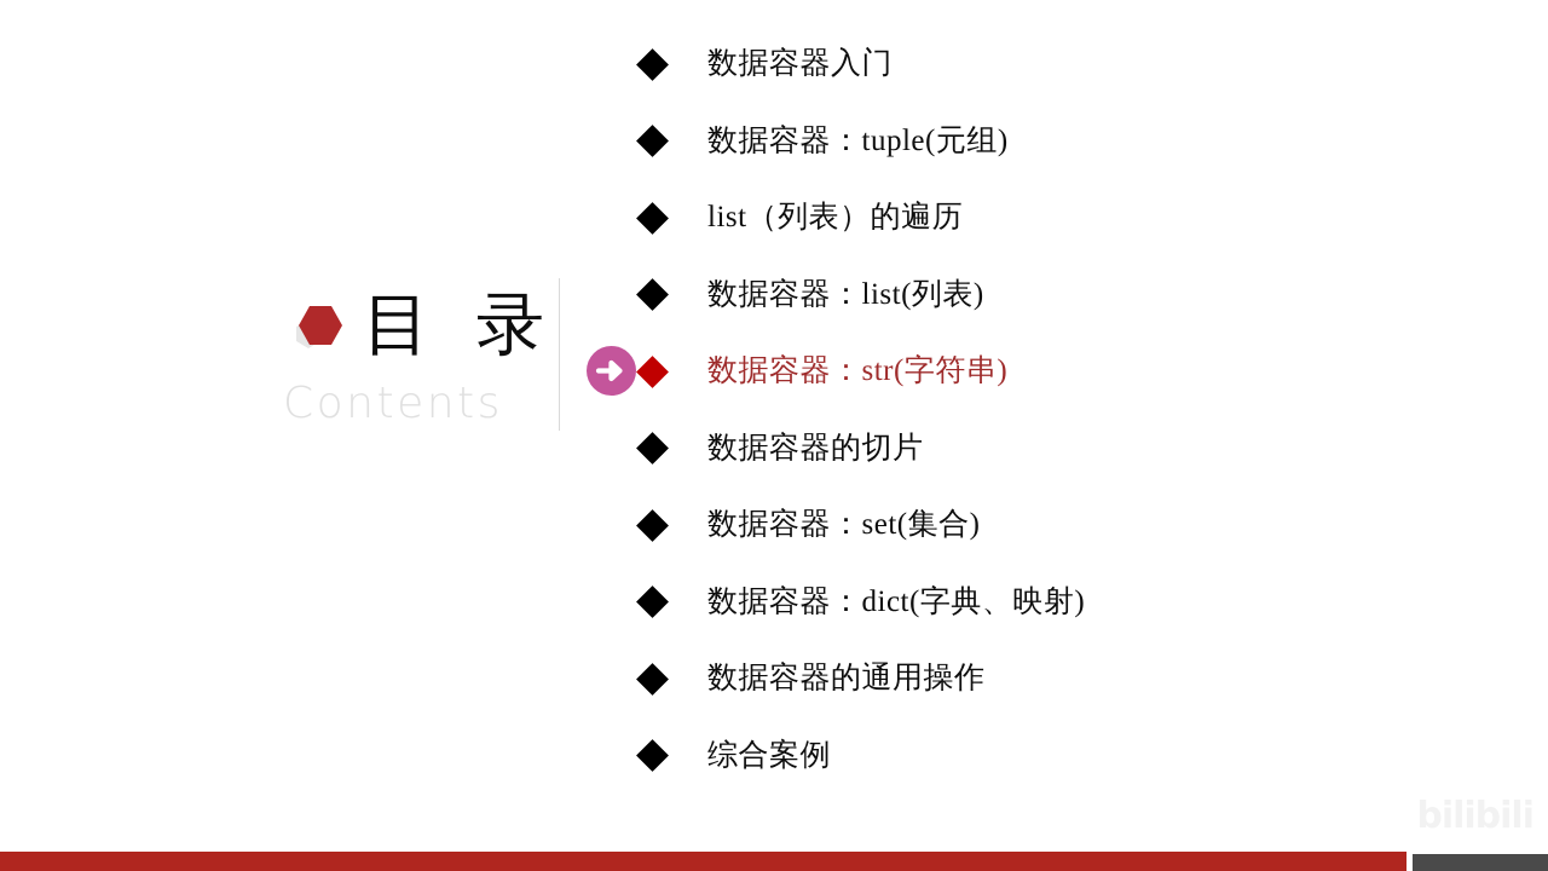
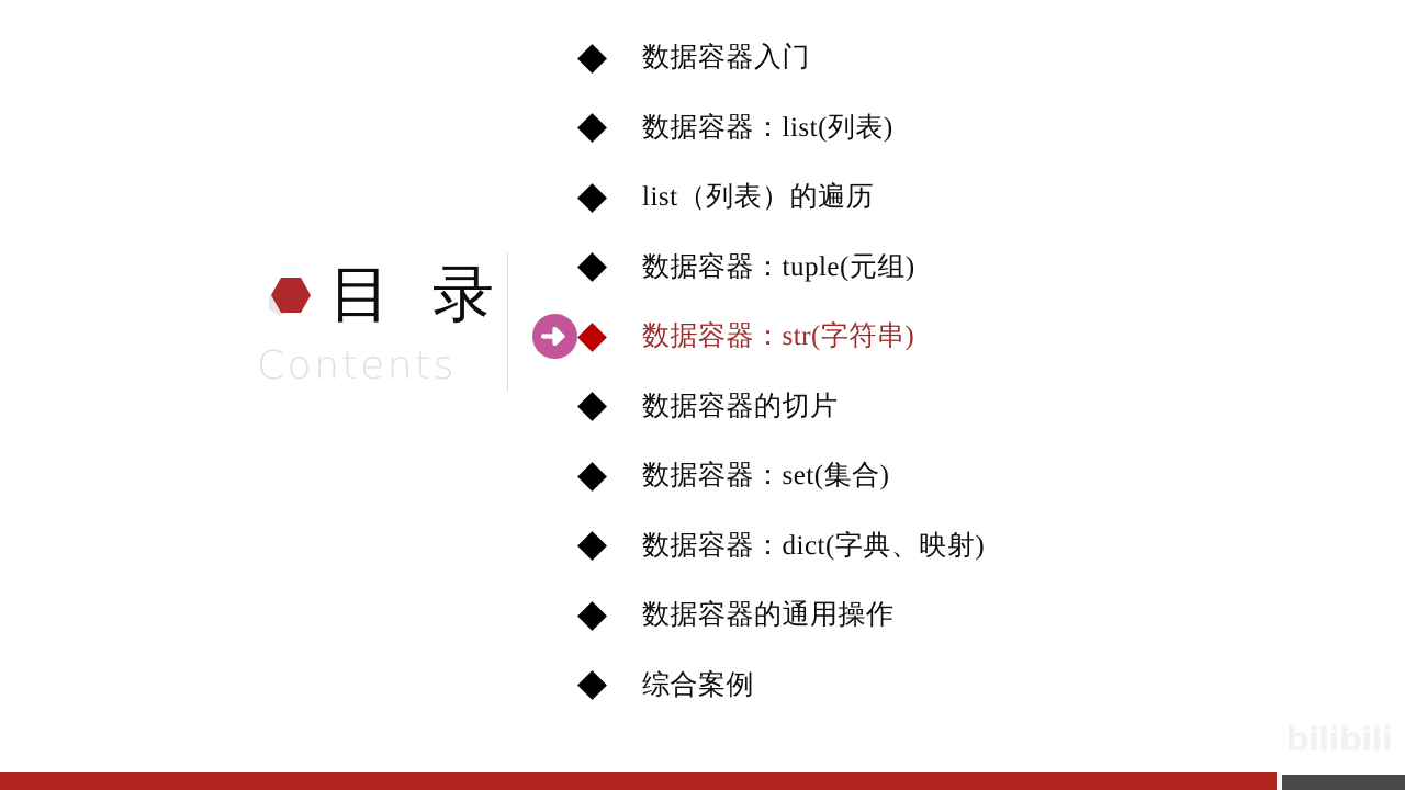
  目 录
  Contents
  数据容器入门
- 数据容器：tuple(元组)
+ 数据容器：list(列表)
  list（列表）的遍历
- 数据容器：list(列表)
+ 数据容器：tuple(元组)
  数据容器：str(字符串)
  数据容器的切片
  数据容器：set(集合)
  数据容器：dict(字典、映射)
  数据容器的通用操作
  综合案例
